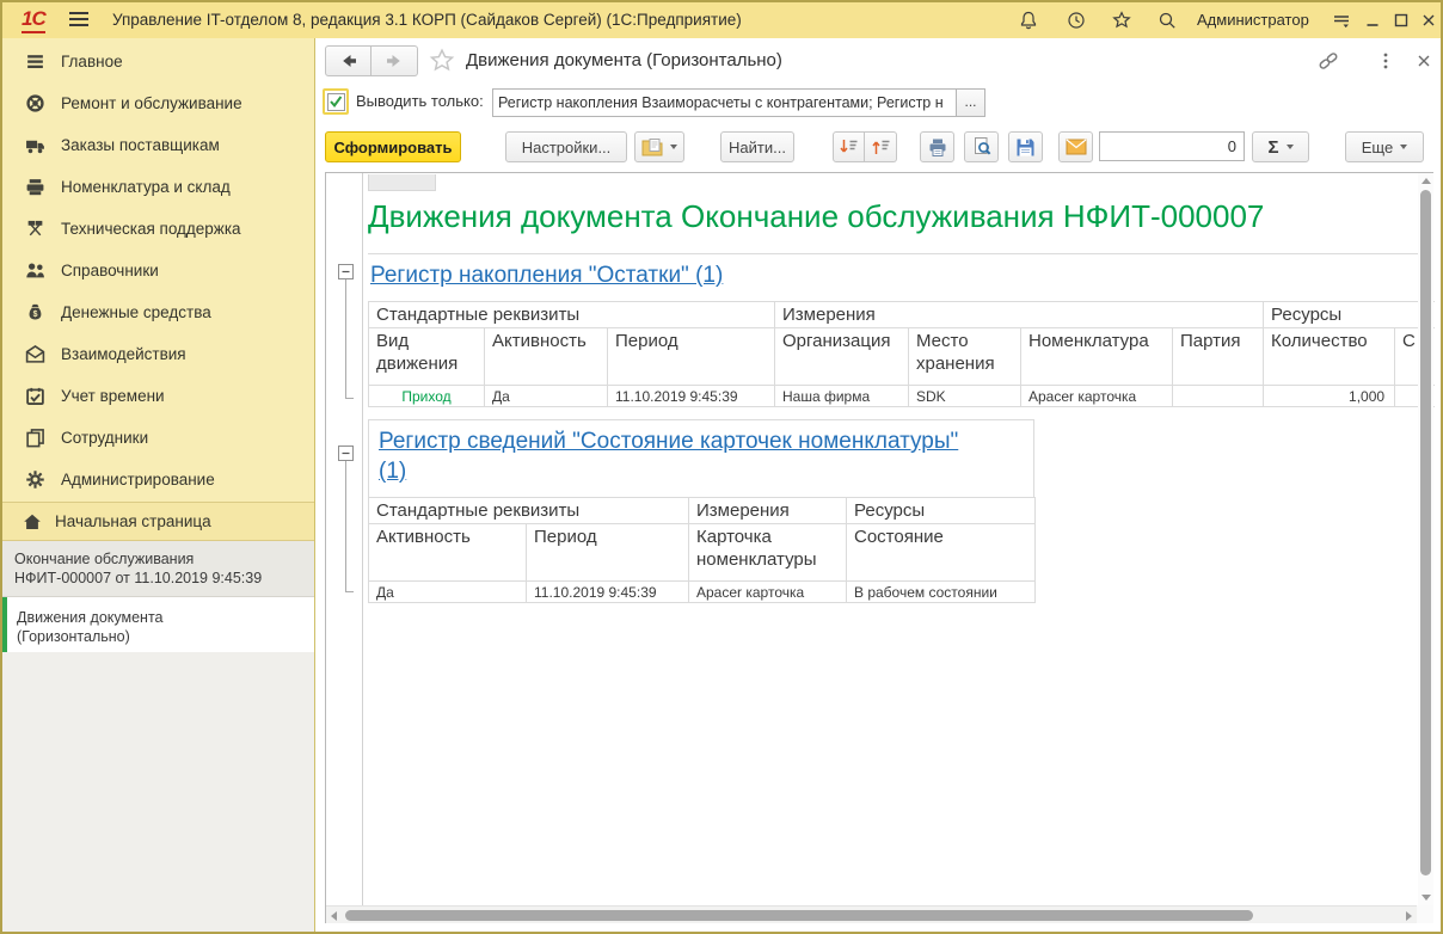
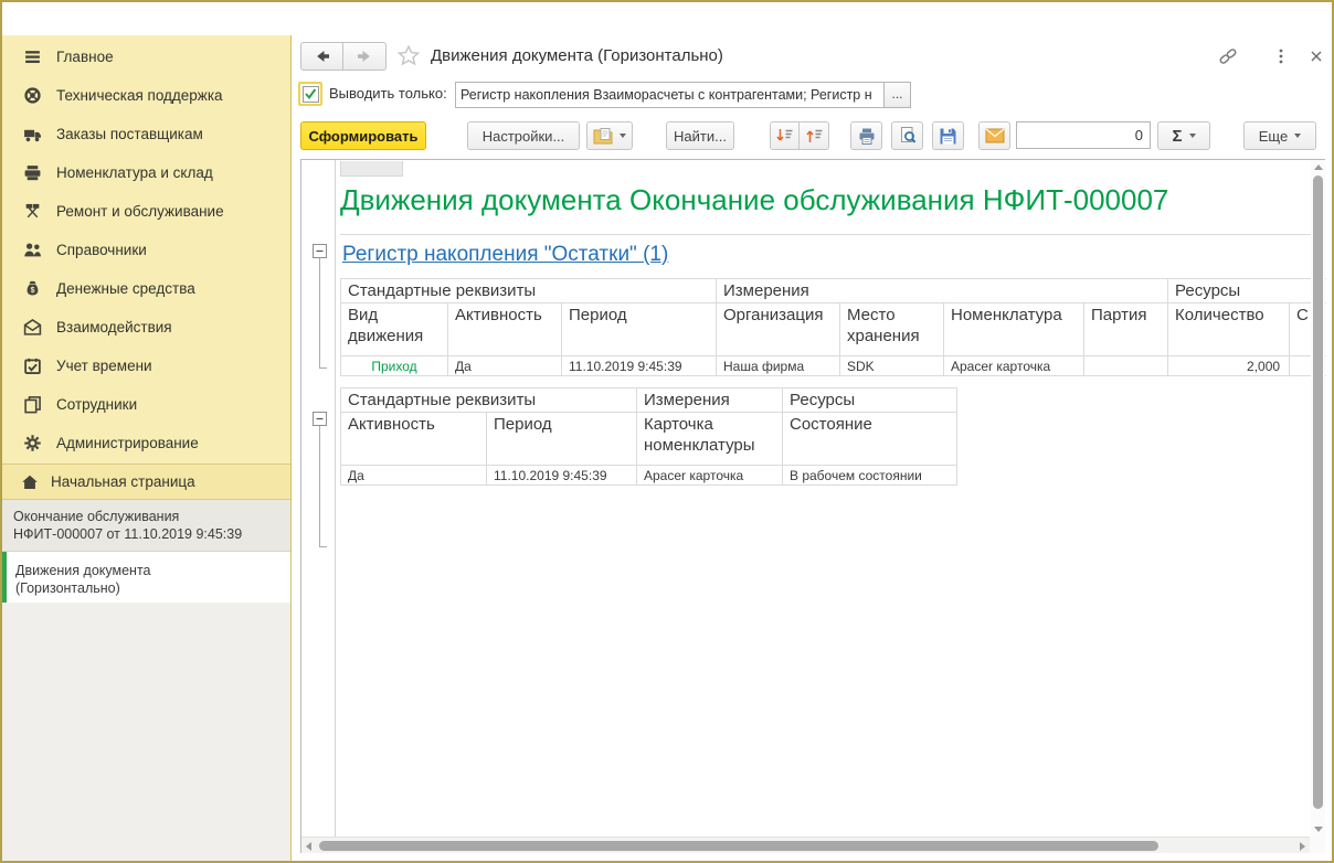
- 1С
- Управление IT-отделом 8, редакция 3.1 КОРП (Сайдаков Сергей) (1С:Предприятие)
- Администратор
  Главное
- Ремонт и обслуживание
+ Техническая поддержка
  Заказы поставщикам
  Номенклатура и склад
- Техническая поддержка
+ Ремонт и обслуживание
  Справочники
  Денежные средства
  Взаимодействия
  Учет времени
  Сотрудники
  Администрирование
  Начальная страница
  Окончание обслуживания
  НФИТ-000007 от 11.10.2019 9:45:39
  Движения документа
  (Горизонтально)
  Движения документа (Горизонтально)
  Выводить только:
  Регистр накопления Взаиморасчеты с контрагентами; Регистр н
  ...
  Сформировать
  Настройки...
  Найти...
  0
  Σ
  Еще
  Движения документа Окончание обслуживания НФИТ-000007
  Регистр накопления "Остатки" (1)
  Стандартные реквизиты	Измерения	Ресурсы
  Вид движения	Активность	Период	Организация	Место хранения	Номенклатура	Партия	Количество	С
- Приход	Да	11.10.2019 9:45:39	Наша фирма	SDK	Apacer карточка		1,000
+ Приход	Да	11.10.2019 9:45:39	Наша фирма	SDK	Apacer карточка		2,000
- Регистр сведений "Состояние карточек номенклатуры" (1)
  Стандартные реквизиты	Измерения	Ресурсы
  Активность	Период	Карточка номенклатуры	Состояние
  Да	11.10.2019 9:45:39	Apacer карточка	В рабочем состоянии
